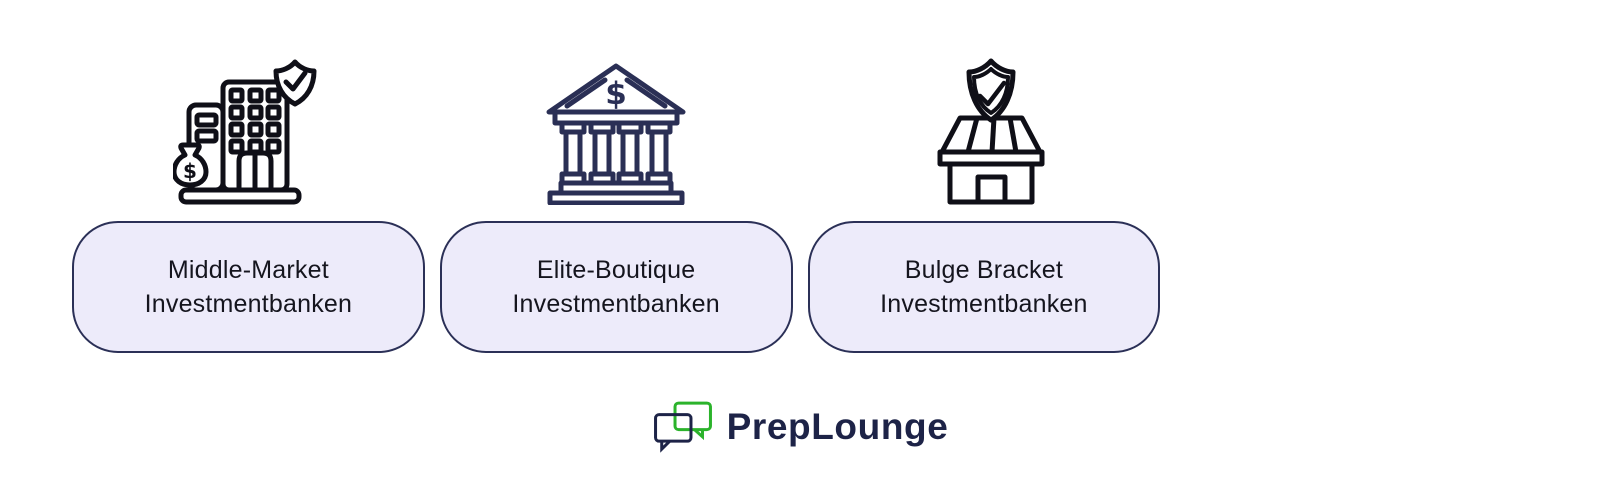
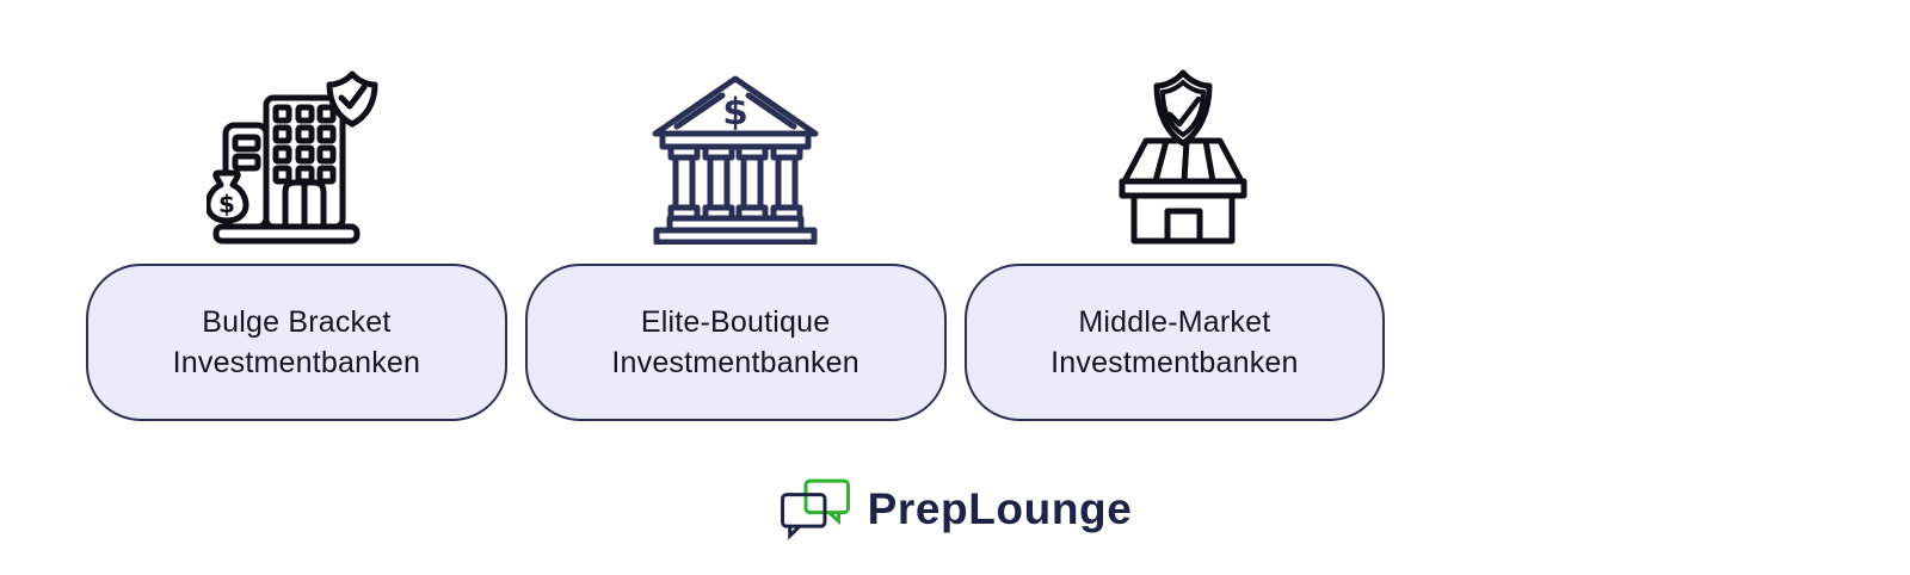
  $
- Middle-Market
+ Bulge Bracket
  Investmentbanken
  $
  Elite-Boutique
  Investmentbanken
- Bulge Bracket
+ Middle-Market
  Investmentbanken
  PrepLounge
